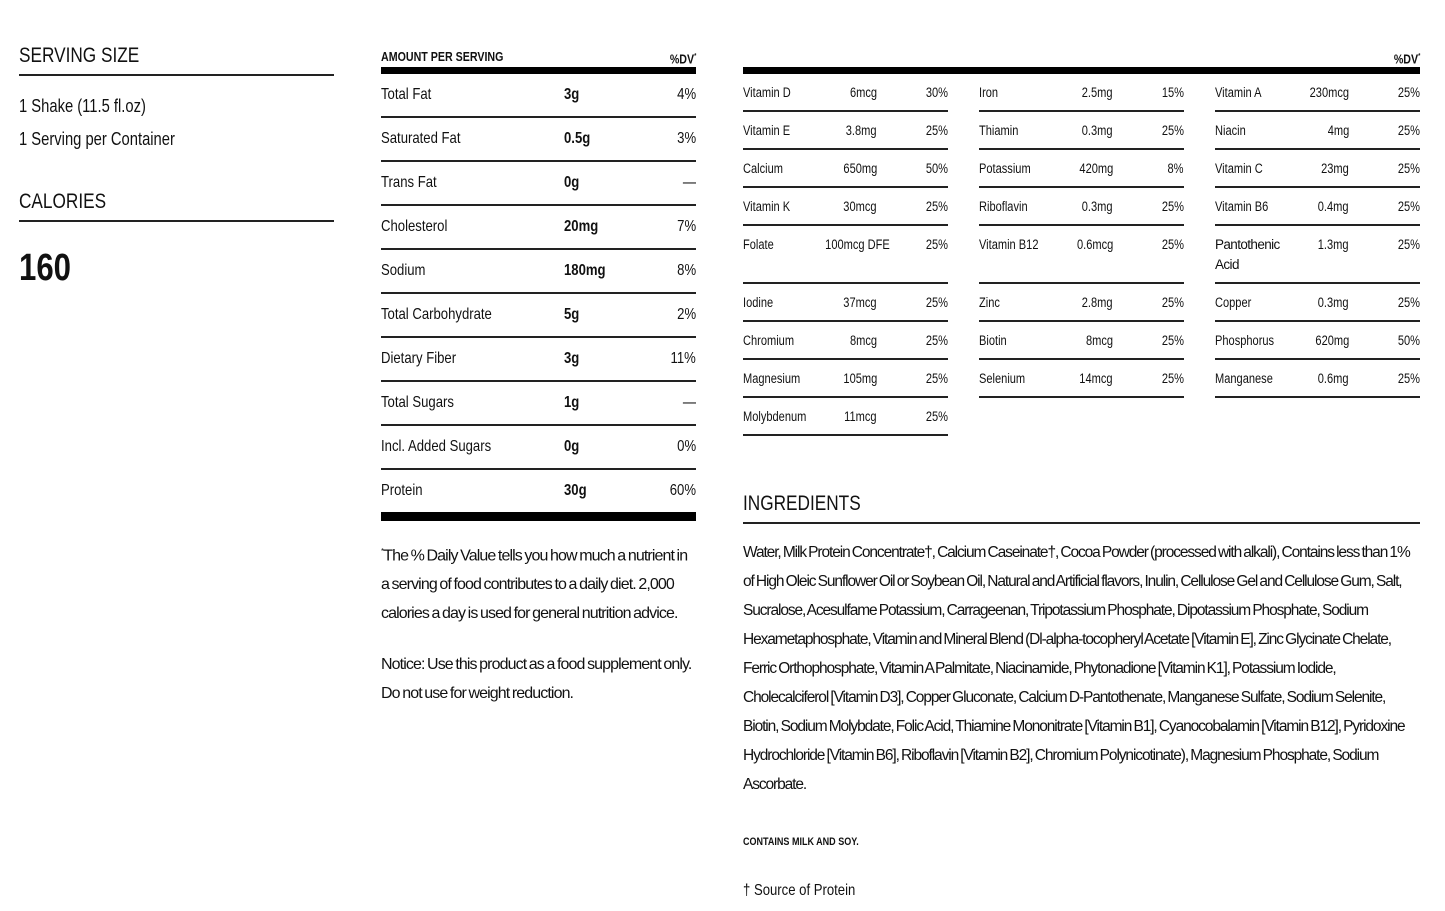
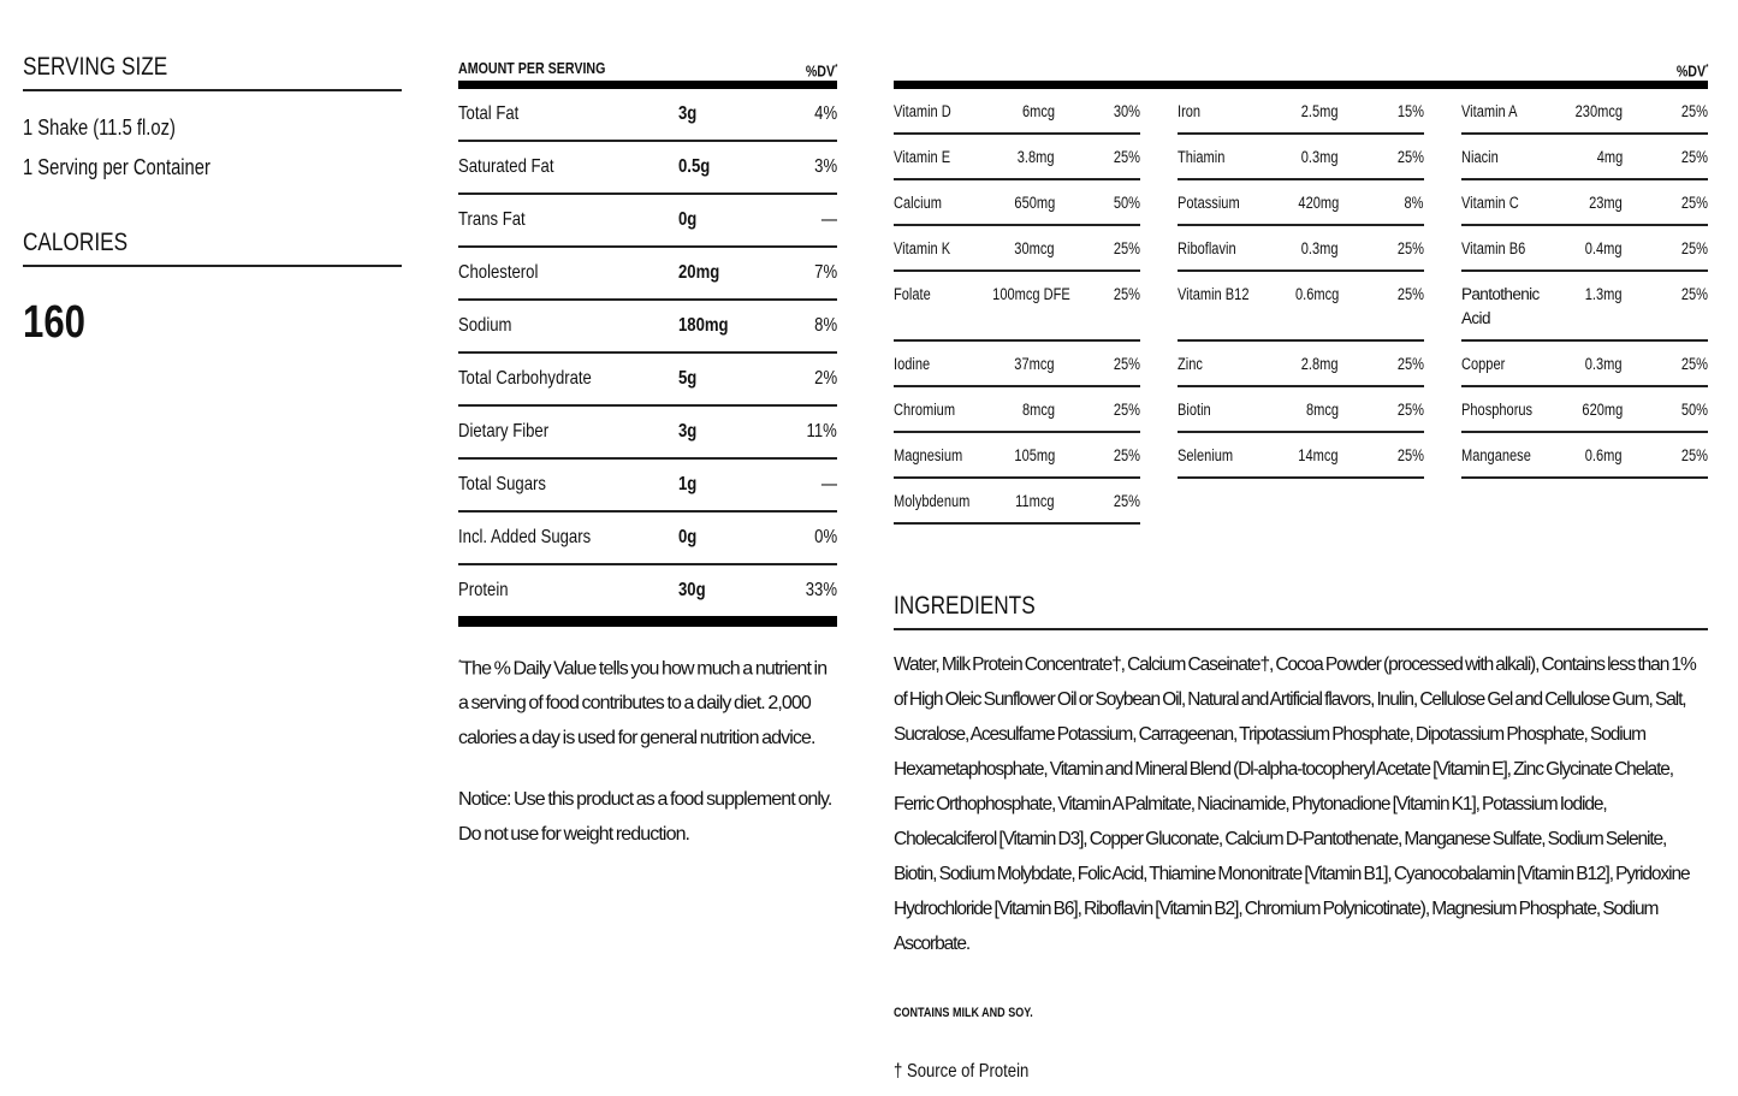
  SERVING SIZE
  1 Shake (11.5 fl.oz)
  1 Serving per Container
  CALORIES
  160
  AMOUNT PER SERVING
  %DV
  Total Fat
  3g
  4%
  Saturated Fat
  0.5g
  3%
  Trans Fat
  0g
  —
  Cholesterol
  20mg
  7%
  Sodium
  180mg
  8%
  Total Carbohydrate
  5g
  2%
  Dietary Fiber
  3g
  11%
  Total Sugars
  1g
  —
  Incl. Added Sugars
  0g
  0%
  Protein
  30g
- 60%
+ 33%
  *The % Daily Value tells you how much a nutrient in a serving of food contributes to a daily diet. 2,000 calories a day is used for general nutrition advice.
  Notice: Use this product as a food supplement only. Do not use for weight reduction.
  %DV
  Vitamin D
  6mcg
  30%
  Vitamin E
  3.8mg
  25%
  Calcium
  650mg
  50%
  Vitamin K
  30mcg
  25%
  Folate
  100mcg DFE
  25%
  Iodine
  37mcg
  25%
  Chromium
  8mcg
  25%
  Magnesium
  105mg
  25%
  Molybdenum
  11mcg
  25%
  Iron
  2.5mg
  15%
  Thiamin
  0.3mg
  25%
  Potassium
  420mg
  8%
  Riboflavin
  0.3mg
  25%
  Vitamin B12
  0.6mcg
  25%
  Zinc
  2.8mg
  25%
  Biotin
  8mcg
  25%
  Selenium
  14mcg
  25%
  Vitamin A
  230mcg
  25%
  Niacin
  4mg
  25%
  Vitamin C
  23mg
  25%
  Vitamin B6
  0.4mg
  25%
  Pantothenic Acid
  1.3mg
  25%
  Copper
  0.3mg
  25%
  Phosphorus
  620mg
  50%
  Manganese
  0.6mg
  25%
  INGREDIENTS
  Water, Milk Protein Concentrate†, Calcium Caseinate†, Cocoa Powder (processed with alkali), Contains less than 1% of High Oleic Sunflower Oil or Soybean Oil, Natural and Artificial flavors, Inulin, Cellulose Gel and Cellulose Gum, Salt, Sucralose, Acesulfame Potassium, Carrageenan, Tripotassium Phosphate, Dipotassium Phosphate, Sodium Hexametaphosphate, Vitamin and Mineral Blend (Dl-alpha-tocopheryl Acetate [Vitamin E], Zinc Glycinate Chelate, Ferric Orthophosphate, Vitamin A Palmitate, Niacinamide, Phytonadione [Vitamin K1], Potassium Iodide, Cholecalciferol [Vitamin D3], Copper Gluconate, Calcium D-Pantothenate, Manganese Sulfate, Sodium Selenite, Biotin, Sodium Molybdate, Folic Acid, Thiamine Mononitrate [Vitamin B1], Cyanocobalamin [Vitamin B12], Pyridoxine Hydrochloride [Vitamin B6], Riboflavin [Vitamin B2], Chromium Polynicotinate), Magnesium Phosphate, Sodium Ascorbate.
  CONTAINS MILK AND SOY.
  † Source of Protein
